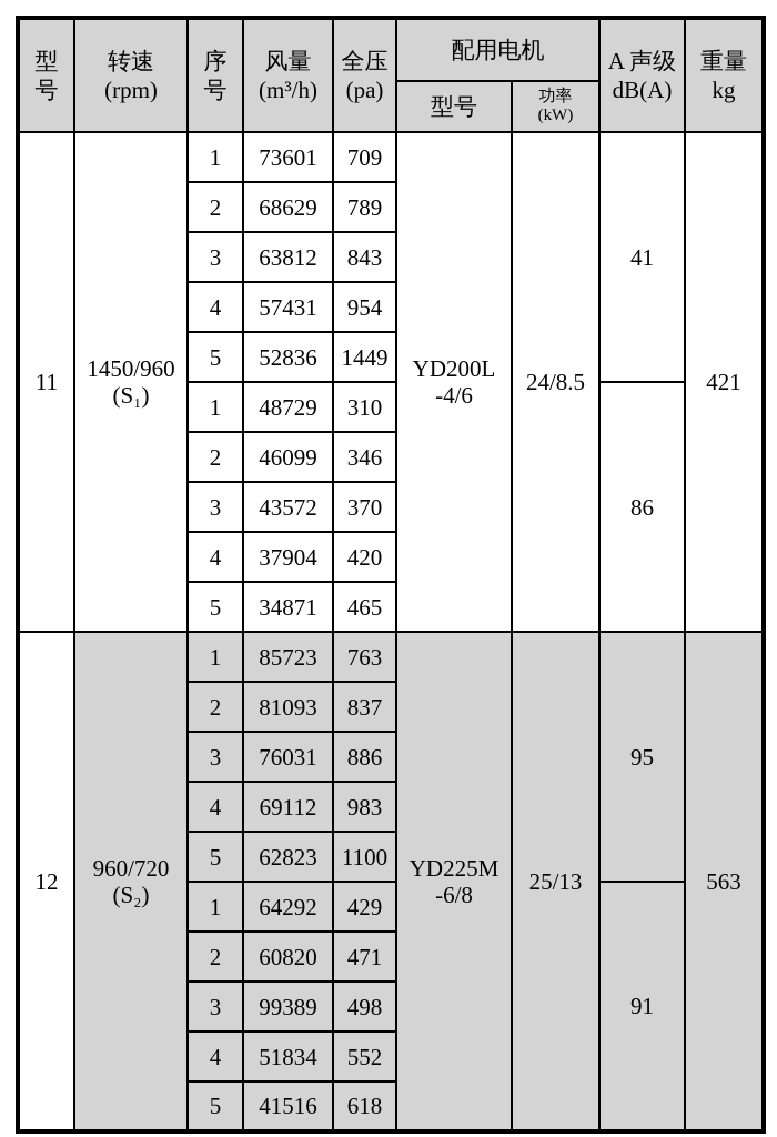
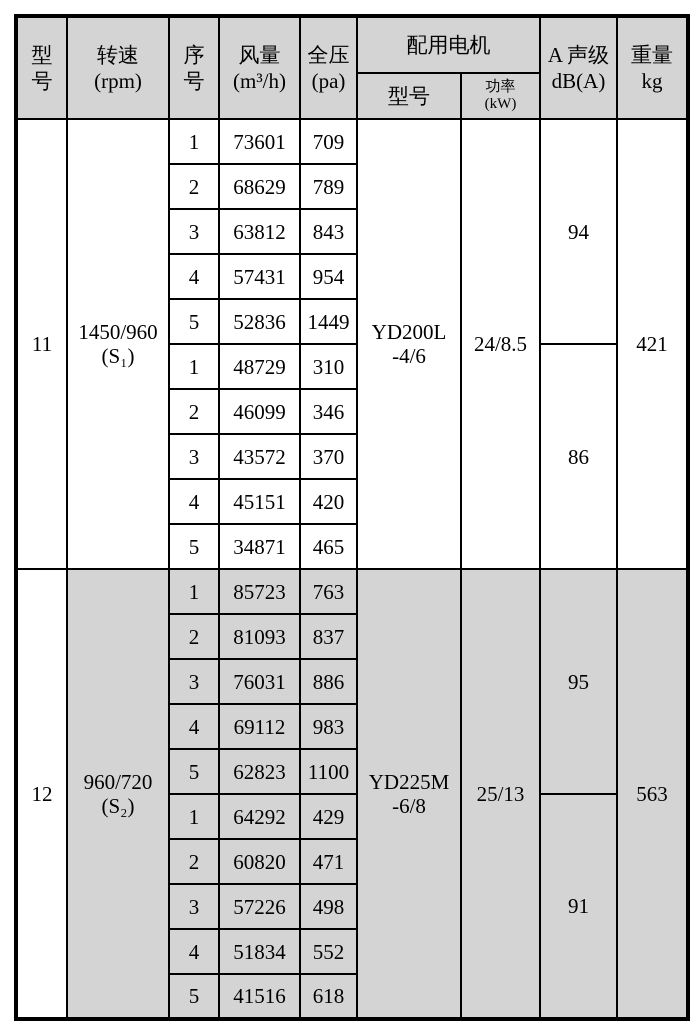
  型 号	转速 (rpm)	序 号	风量 (m³/h)	全压 (pa)	配用电机	A 声级 dB(A)	重量 kg
  型号	功率 (kW)
- 11	1450/960 (S₁)	1	73601	709	YD200L -4/6	24/8.5	41	421
+ 11	1450/960 (S₁)	1	73601	709	YD200L -4/6	24/8.5	94	421
  2	68629	789
  3	63812	843
  4	57431	954
  5	52836	1449
  1	48729	310	86
  2	46099	346
  3	43572	370
- 4	37904	420
+ 4	45151	420
  5	34871	465
  12	960/720 (S₂)	1	85723	763	YD225M -6/8	25/13	95	563
  2	81093	837
  3	76031	886
  4	69112	983
  5	62823	1100
  1	64292	429	91
  2	60820	471
- 3	99389	498
+ 3	57226	498
  4	51834	552
  5	41516	618
